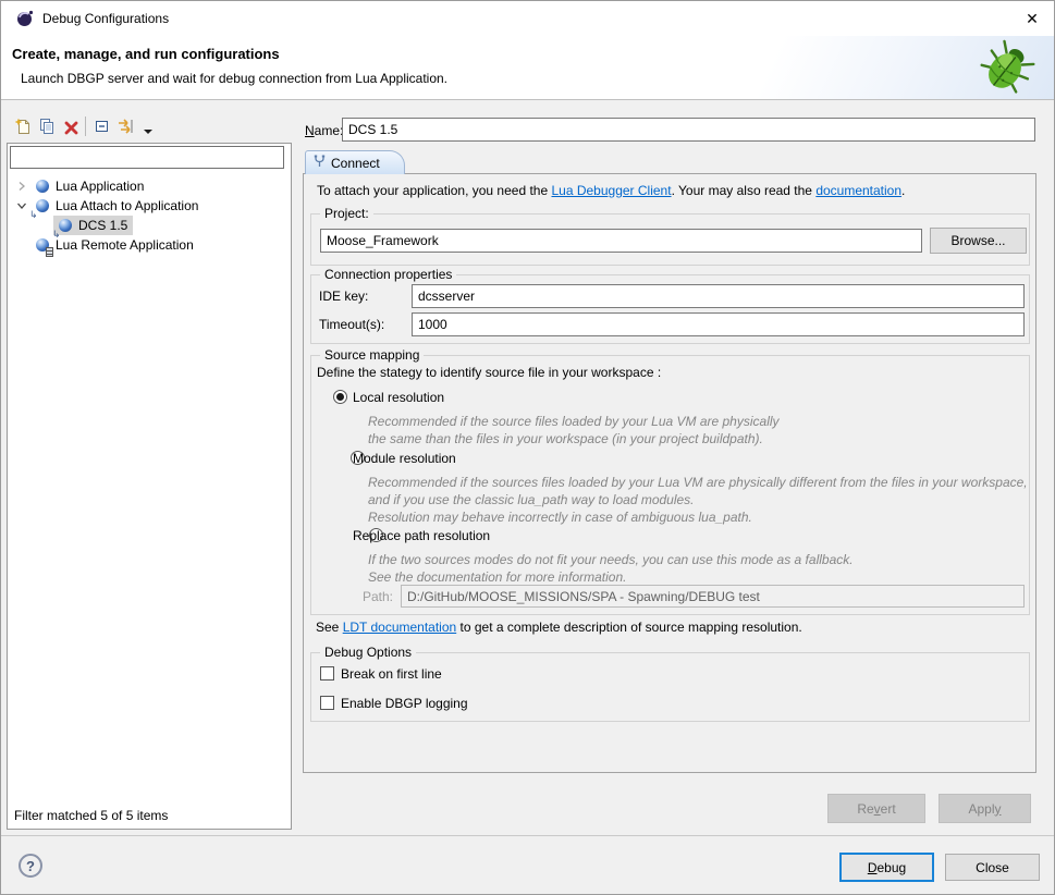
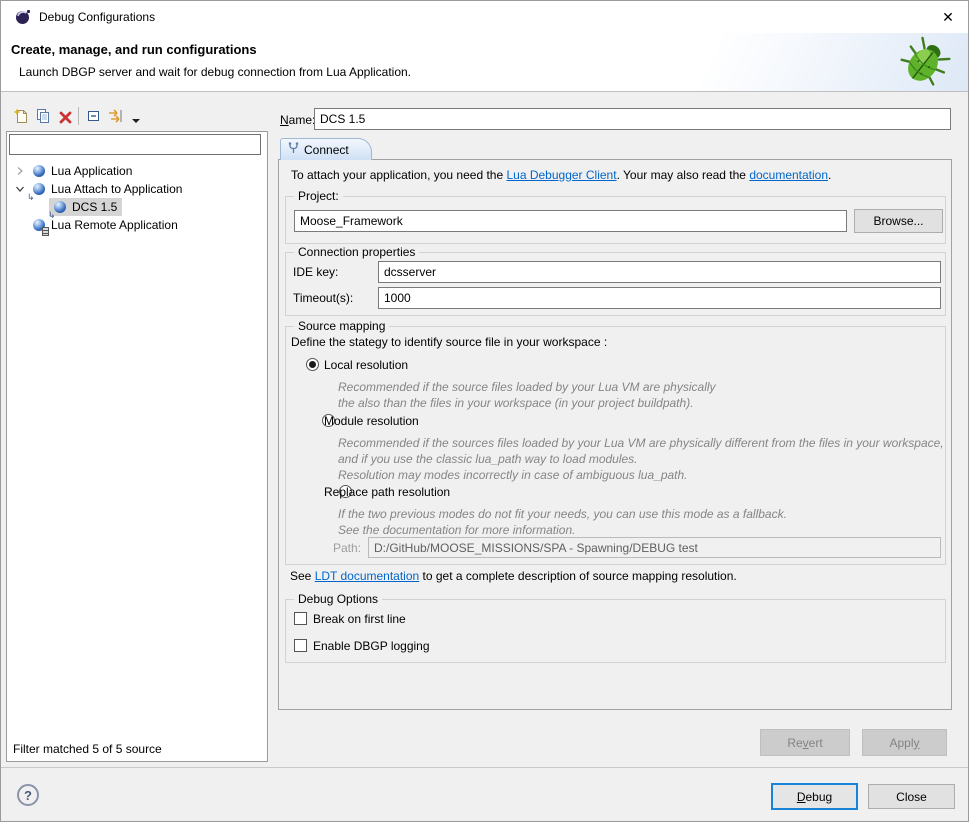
  Debug Configurations
  ✕
  Create, manage, and run configurations
  Launch DBGP server and wait for debug connection from Lua Application.
  Lua Application
  ↳
  Lua Attach to Application
  ↳
  DCS 1.5
  Lua Remote Application
- Filter matched 5 of 5 items
+ Filter matched 5 of 5 source
  Name
  DCS 1.5
  Connect
  To attach your application, you need the Lua Debugger Client. Your may also read the documentation.
  Project:
  Moose_Framework
  Browse...
  Connection properties
  IDE key:
  dcsserver
  Timeout(s):
  1000
  Source mapping
  Define the stategy to identify source file in your workspace :
  Local resolution
  Recommended if the source files loaded by your Lua VM are physically
- the same than the files in your workspace (in your project buildpath).
+ the also than the files in your workspace (in your project buildpath).
  Module resolution
  Recommended if the sources files loaded by your Lua VM are physically different from the files in your workspace,
  and if you use the classic lua_path way to load modules.
- Resolution may behave incorrectly in case of ambiguous lua_path.
+ Resolution may modes incorrectly in case of ambiguous lua_path.
  Replace path resolution
- If the two sources modes do not fit your needs, you can use this mode as a fallback.
+ If the two previous modes do not fit your needs, you can use this mode as a fallback.
  See the documentation for more information.
  Path:
  D:/GitHub/MOOSE_MISSIONS/SPA - Spawning/DEBUG test
  See LDT documentation to get a complete description of source mapping resolution.
  Debug Options
  Break on first line
  Enable DBGP logging
  Revert
  Apply
  ?
  Debug
  Close
